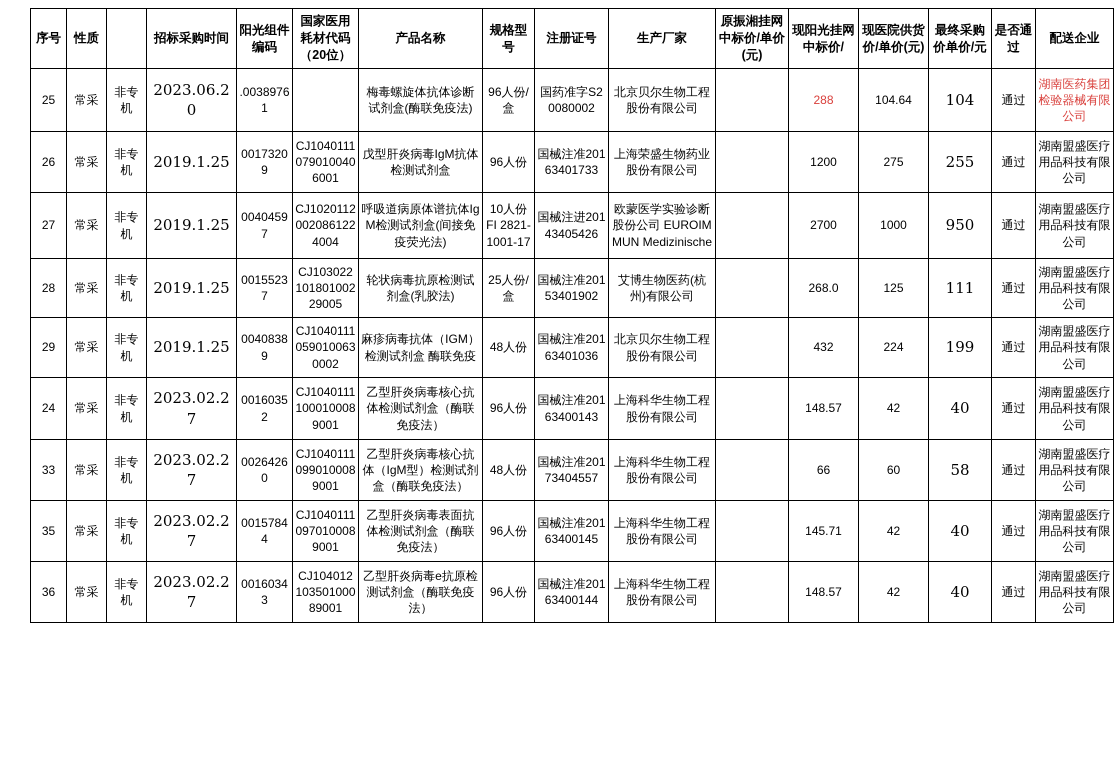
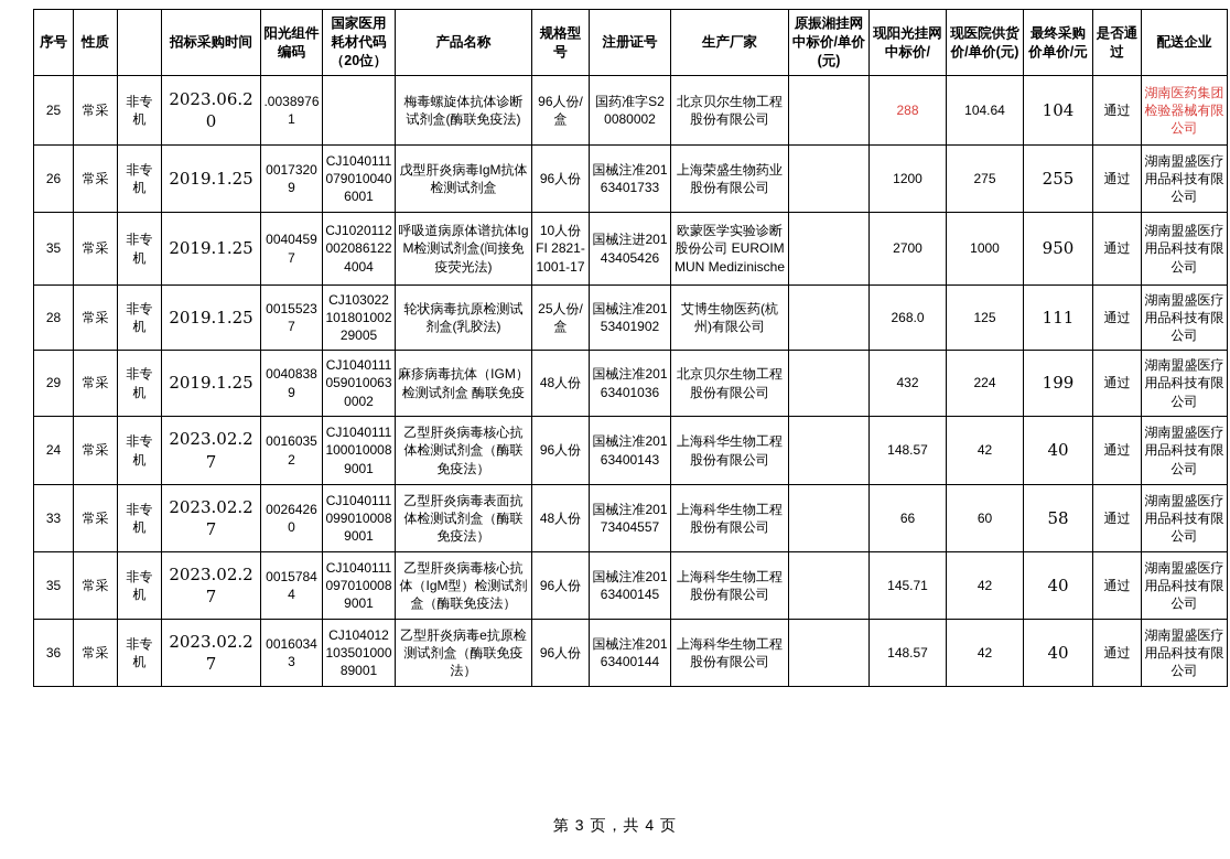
  序号	性质		招标采购时间	阳光组件编码	国家医用耗材代码（20位）	产品名称	规格型号	注册证号	生产厂家	原振湘挂网中标价/单价(元)	现阳光挂网中标价/	现医院供货价/单价(元)	最终采购价单价/元	是否通过	配送企业
  25	常采	非专机	2023.06.20	.00389761		梅毒螺旋体抗体诊断试剂盒(酶联免疫法)	96人份/盒	国药准字S20080002	北京贝尔生物工程股份有限公司		288	104.64	104	通过	湖南医药集团检验器械有限公司
  26	常采	非专机	2019.1.25	00173209	CJ10401110790100406001	戊型肝炎病毒IgM抗体检测试剂盒	96人份	国械注准20163401733	上海荣盛生物药业股份有限公司		1200	275	255	通过	湖南盟盛医疗用品科技有限公司
- 27	常采	非专机	2019.1.25	00404597	CJ10201120020861224004	呼吸道病原体谱抗体IgM检测试剂盒(间接免疫荧光法)	10人份 FI 2821-1001-17	国械注进20143405426	欧蒙医学实验诊断股份公司 EUROIMMUN Medizinische		2700	1000	950	通过	湖南盟盛医疗用品科技有限公司
+ 35	常采	非专机	2019.1.25	00404597	CJ10201120020861224004	呼吸道病原体谱抗体IgM检测试剂盒(间接免疫荧光法)	10人份 FI 2821-1001-17	国械注进20143405426	欧蒙医学实验诊断股份公司 EUROIMMUN Medizinische		2700	1000	950	通过	湖南盟盛医疗用品科技有限公司
  28	常采	非专机	2019.1.25	00155237	CJ10302210180100229005	轮状病毒抗原检测试剂盒(乳胶法)	25人份/盒	国械注准20153401902	艾博生物医药(杭州)有限公司		268.0	125	111	通过	湖南盟盛医疗用品科技有限公司
  29	常采	非专机	2019.1.25	00408389	CJ10401110590100630002	麻疹病毒抗体（IGM）检测试剂盒 酶联免疫	48人份	国械注准20163401036	北京贝尔生物工程股份有限公司		432	224	199	通过	湖南盟盛医疗用品科技有限公司
  24	常采	非专机	2023.02.27	00160352	CJ10401111000100089001	乙型肝炎病毒核心抗体检测试剂盒（酶联免疫法）	96人份	国械注准20163400143	上海科华生物工程股份有限公司		148.57	42	40	通过	湖南盟盛医疗用品科技有限公司
- 33	常采	非专机	2023.02.27	00264260	CJ10401110990100089001	乙型肝炎病毒核心抗体（IgM型）检测试剂盒（酶联免疫法）	48人份	国械注准20173404557	上海科华生物工程股份有限公司		66	60	58	通过	湖南盟盛医疗用品科技有限公司
+ 33	常采	非专机	2023.02.27	00264260	CJ10401110990100089001	乙型肝炎病毒表面抗体检测试剂盒（酶联免疫法）	48人份	国械注准20173404557	上海科华生物工程股份有限公司		66	60	58	通过	湖南盟盛医疗用品科技有限公司
- 35	常采	非专机	2023.02.27	00157844	CJ10401110970100089001	乙型肝炎病毒表面抗体检测试剂盒（酶联免疫法）	96人份	国械注准20163400145	上海科华生物工程股份有限公司		145.71	42	40	通过	湖南盟盛医疗用品科技有限公司
+ 35	常采	非专机	2023.02.27	00157844	CJ10401110970100089001	乙型肝炎病毒核心抗体（IgM型）检测试剂盒（酶联免疫法）	96人份	国械注准20163400145	上海科华生物工程股份有限公司		145.71	42	40	通过	湖南盟盛医疗用品科技有限公司
  36	常采	非专机	2023.02.27	00160343	CJ10401210350100089001	乙型肝炎病毒e抗原检测试剂盒（酶联免疫法）	96人份	国械注准20163400144	上海科华生物工程股份有限公司		148.57	42	40	通过	湖南盟盛医疗用品科技有限公司
+ 第 3 页，共 4 页
